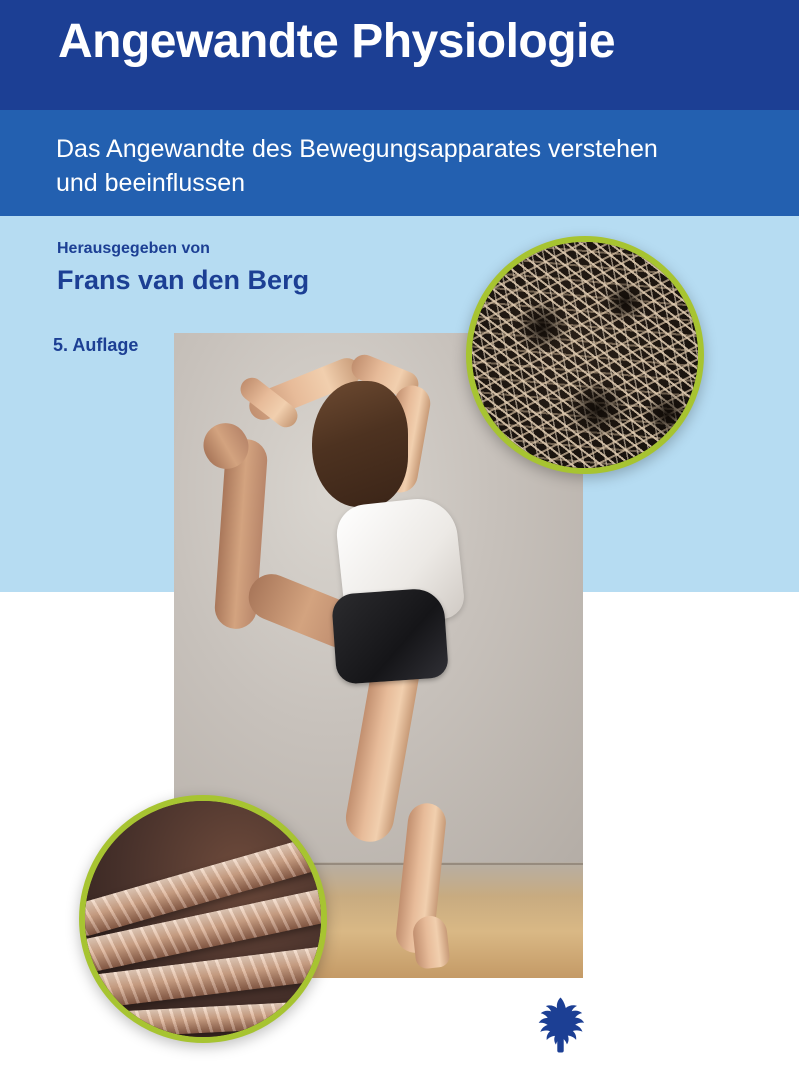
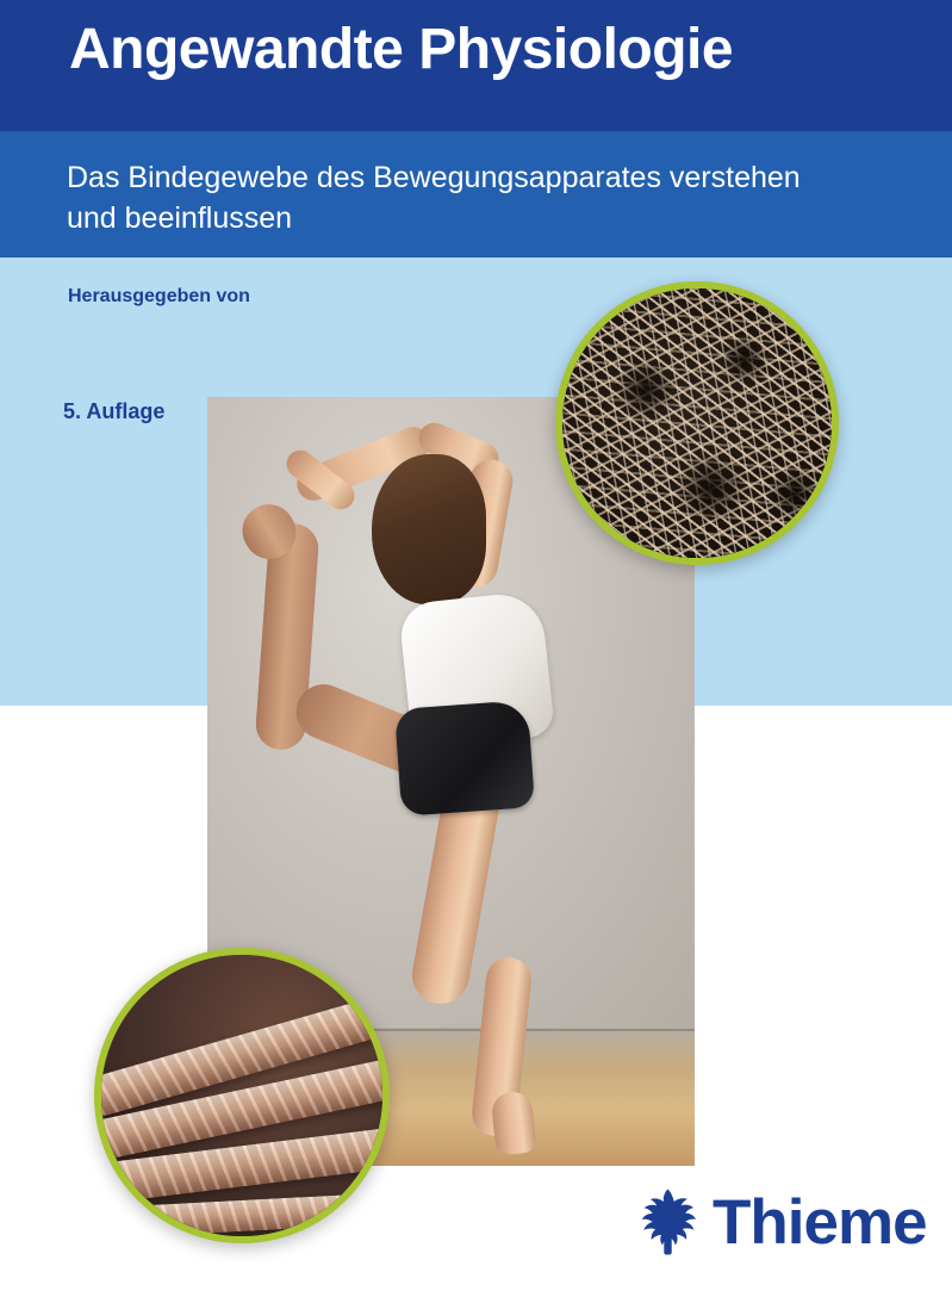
  Angewandte Physiologie
- Das Angewandte des Bewegungsapparates verstehen und beeinflussen
+ Das Bindegewebe des Bewegungsapparates verstehen und beeinflussen
  Herausgegeben von
- Frans van den Berg
  5. Auflage
+ Thieme
